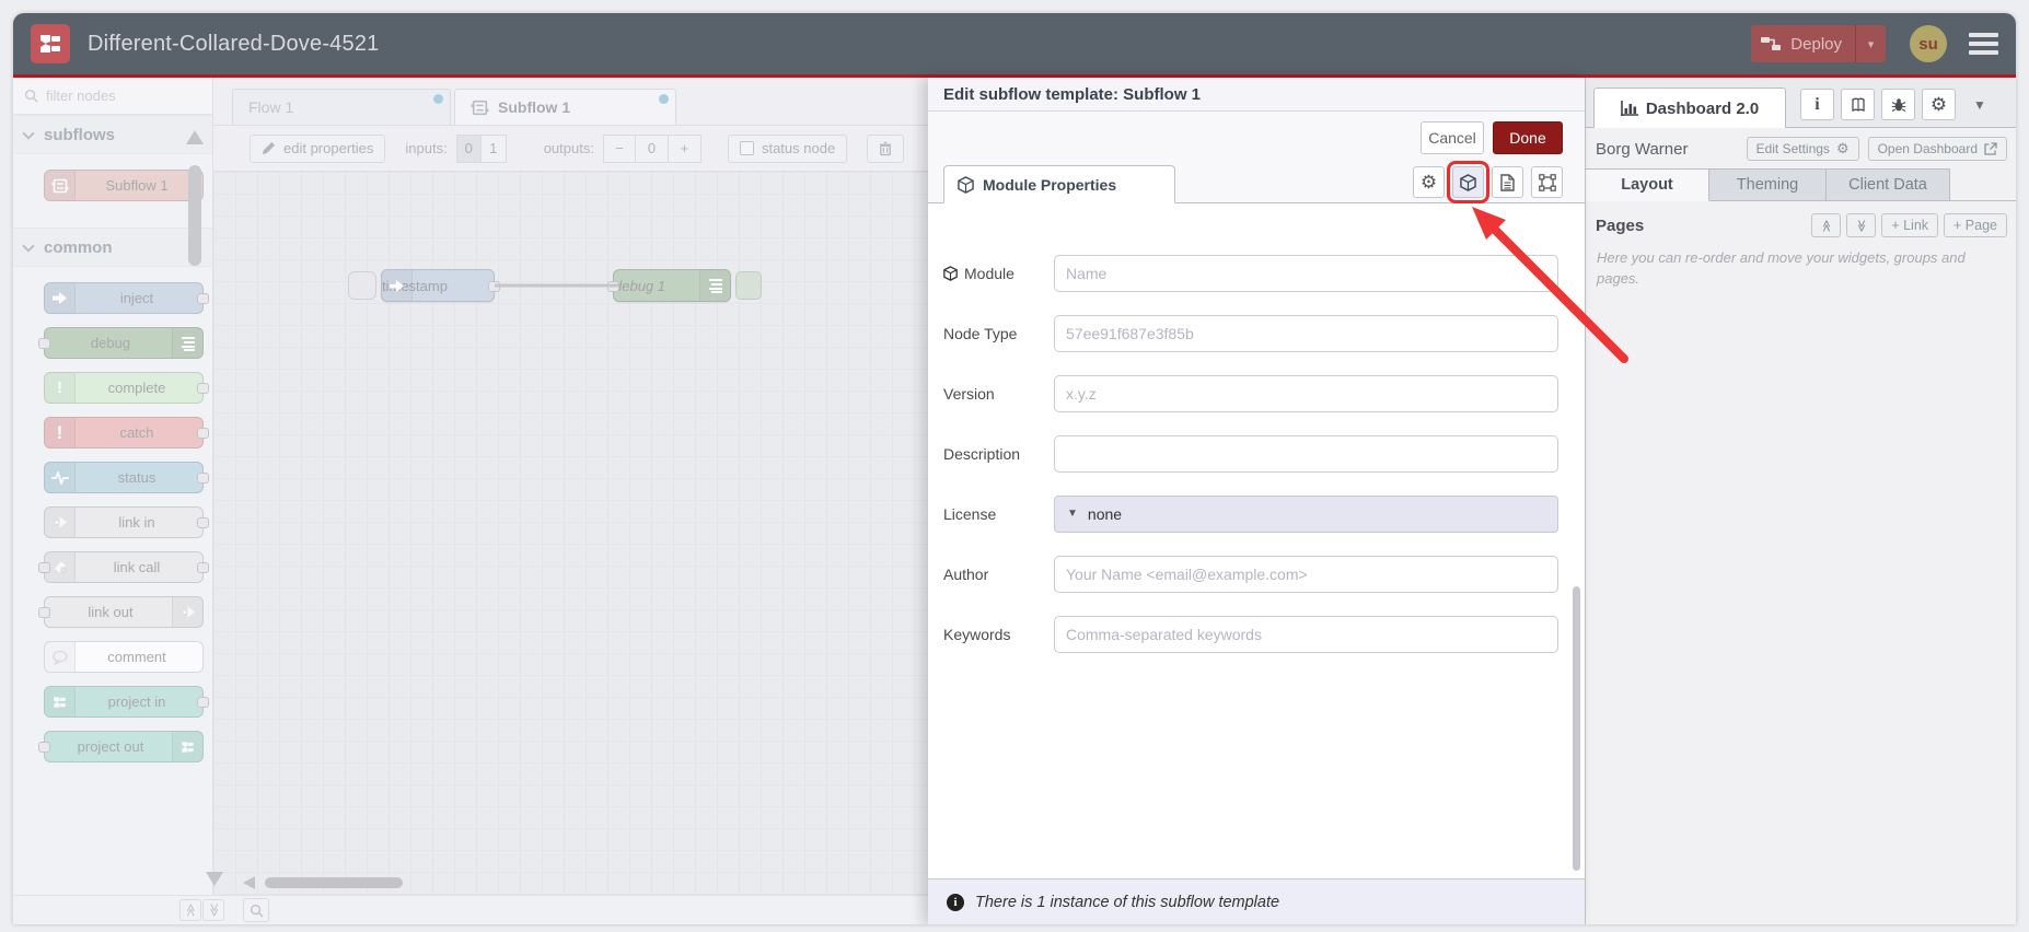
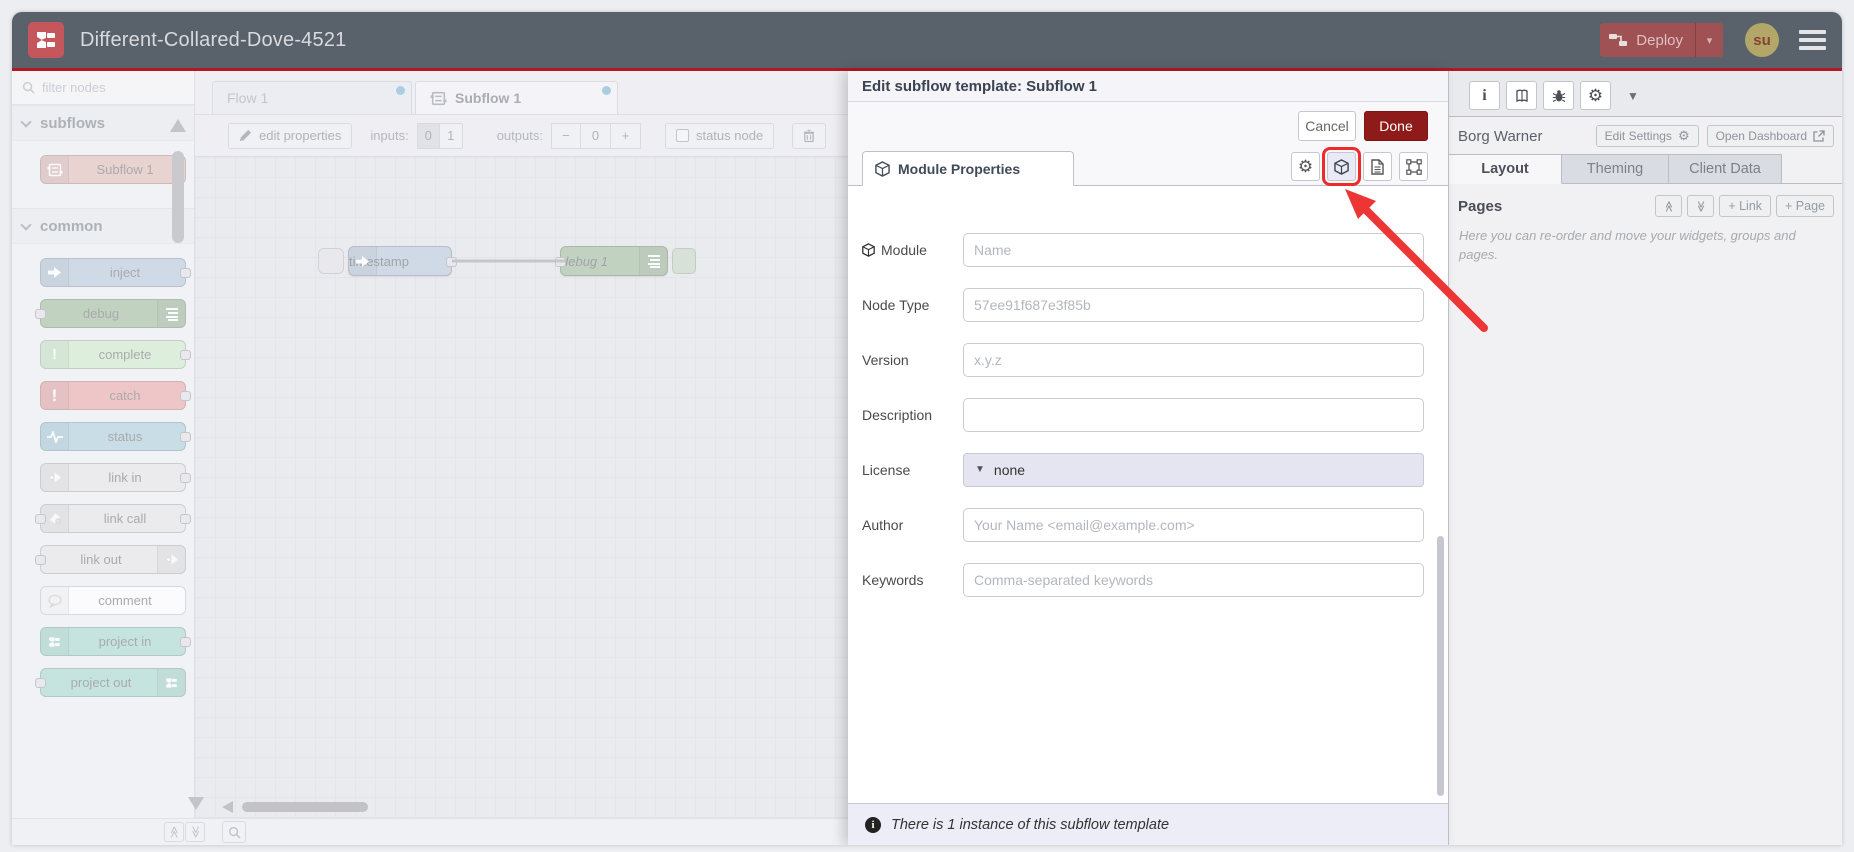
  Different-Collared-Dove-4521
  Deploy
  ▾
  su
  filter nodes
  subflows
  Subflow 1
  common
  inject
  debug
  !
  complete
  !
  catch
  status
  link in
  link call
  link out
  comment
  project in
  project out
  Flow 1
  Subflow 1
  edit properties
  inputs:
  0
  1
  outputs:
  −
  0
  +
  status node
  tiestamp
  ebug 1
  Edit subflow template: Subflow 1
  Cancel
  Done
  Module Properties
  ⚙
  Module
  Name
  Node Type
  57ee91f687e3f85b
  Version
  x.y.z
  Description
  License
  ▼
  none
  Author
  Your Name <email@example.com>
  Keywords
  Comma-separated keywords
  i
  There is 1 instance of this subflow template
- Dashboard 2.0
  i
  ⚙
  ▼
  Borg Warner
  Edit Settings
  ⚙
  Open Dashboard
  Layout
  Theming
  Client Data
  Pages
  + Link
  + Page
  Here you can re-order and move your widgets, groups and pages.
